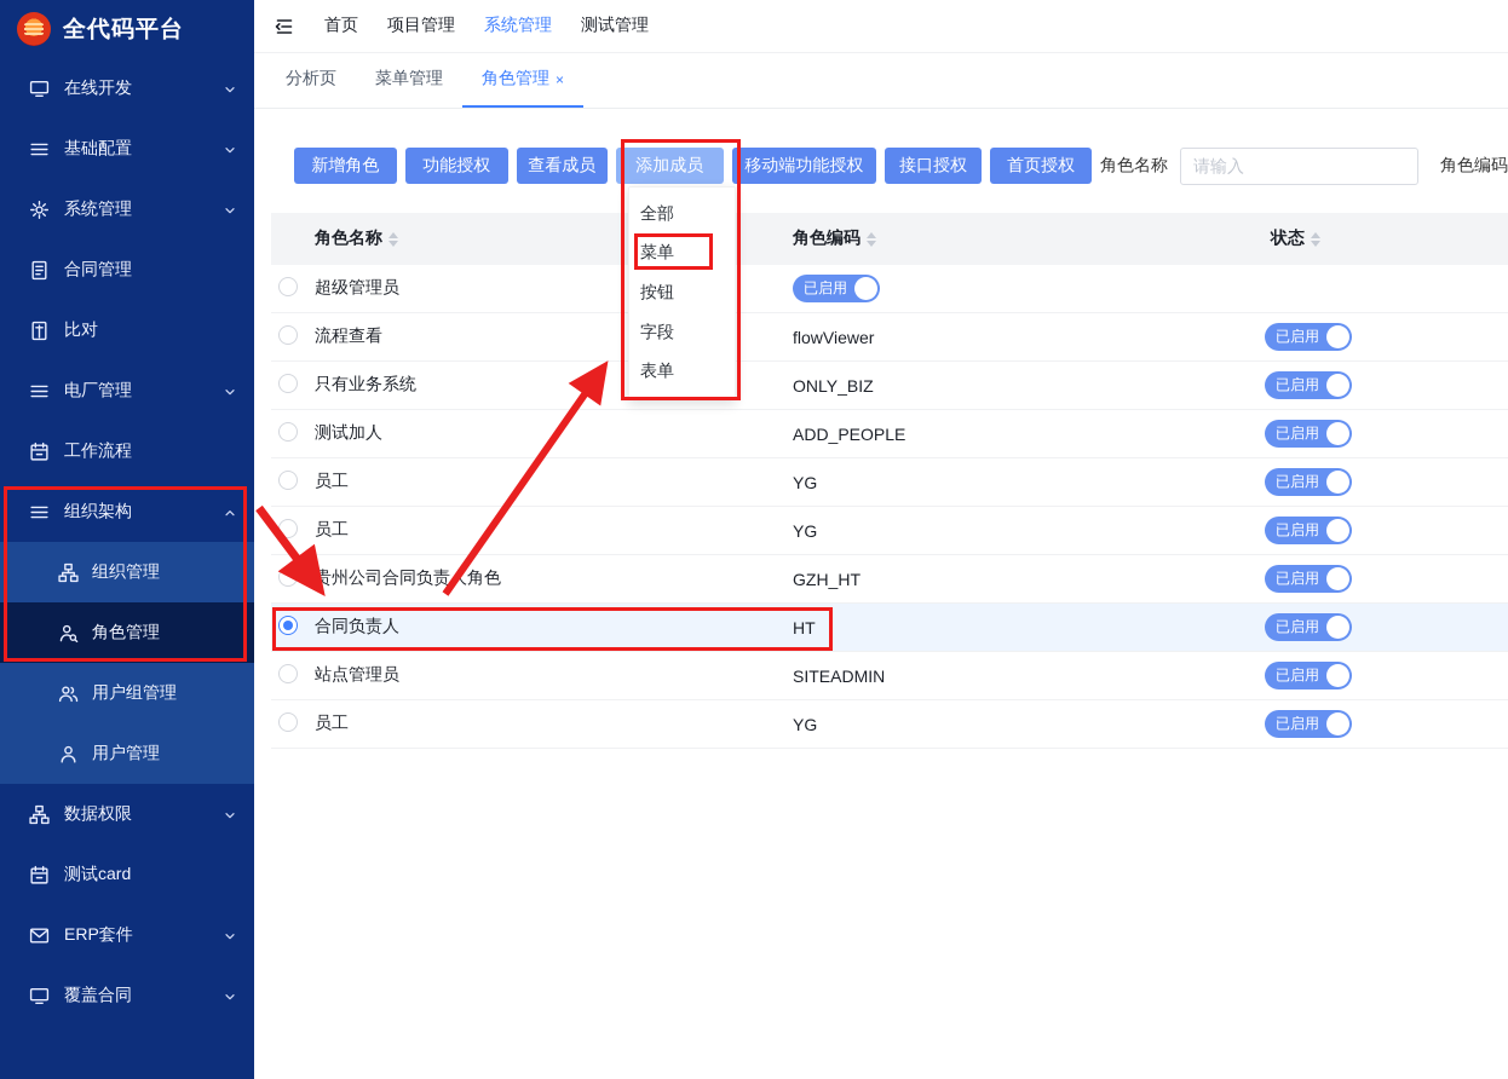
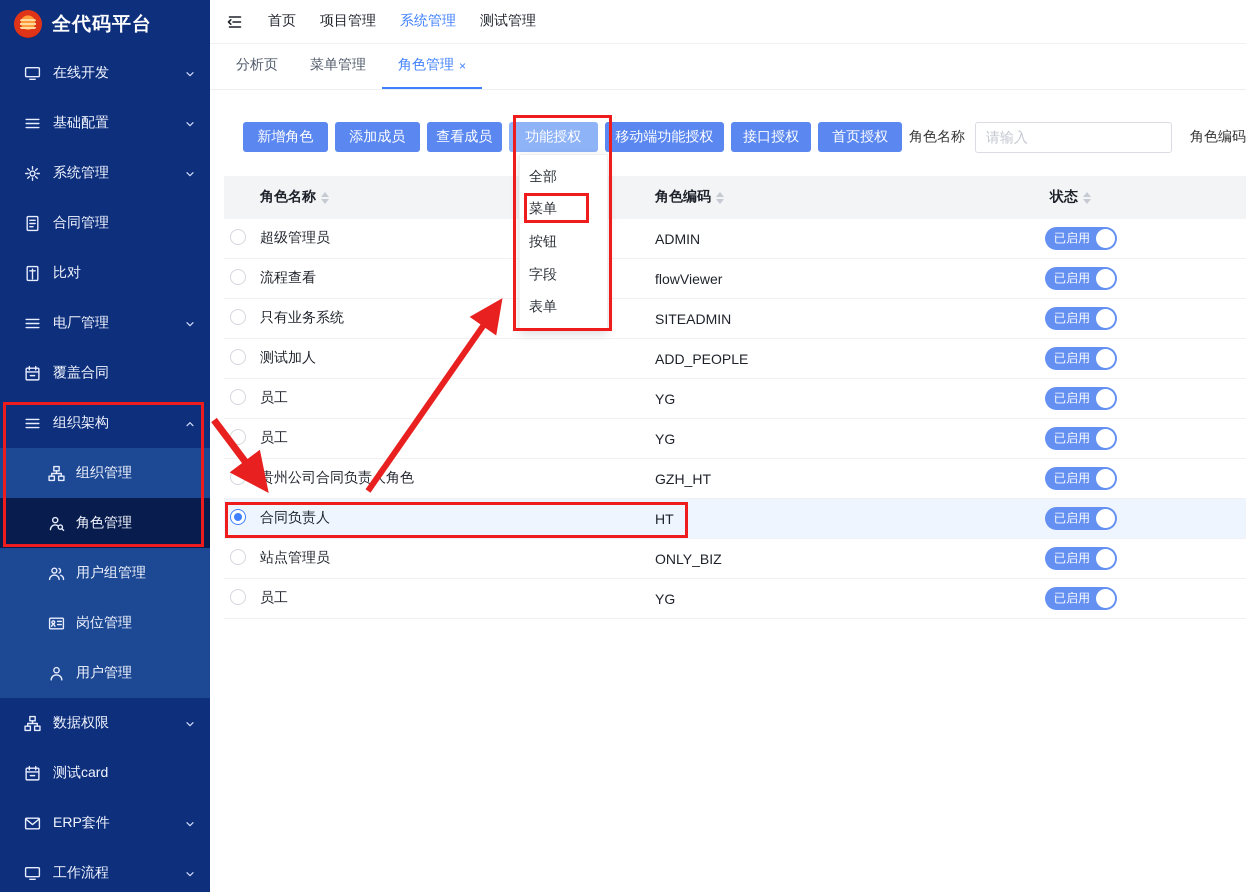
  全代码平台
  在线开发
  基础配置
  系统管理
  合同管理
  比对
  电厂管理
- 工作流程
+ 覆盖合同
  组织架构
  组织管理
  角色管理
  用户组管理
+ 岗位管理
  用户管理
  数据权限
  测试card
  ERP套件
- 覆盖合同
+ 工作流程
  首页
  项目管理
  系统管理
  测试管理
  分析页
  菜单管理
  角色管理
  ×
  新增角色
- 功能授权
+ 添加成员
  查看成员
- 添加成员
+ 功能授权
  移动端功能授权
  接口授权
  首页授权
  角色名称
  请输入
  角色编码
  角色名称
  角色编码
  状态
  超级管理员
+ ADMIN
  已启用
  流程查看
  flowViewer
  已启用
  只有业务系统
- ONLY_BIZ
+ SITEADMIN
  已启用
  测试加人
  ADD_PEOPLE
  已启用
  员工
  YG
  已启用
  员工
  YG
  已启用
  贵州公司合同负责角色
  GZH_HT
  已启用
  合同负责人
  HT
  已启用
  站点管理员
- SITEADMIN
+ ONLY_BIZ
  已启用
  员工
  YG
  已启用
  全部
  菜单
  按钮
  字段
  表单
